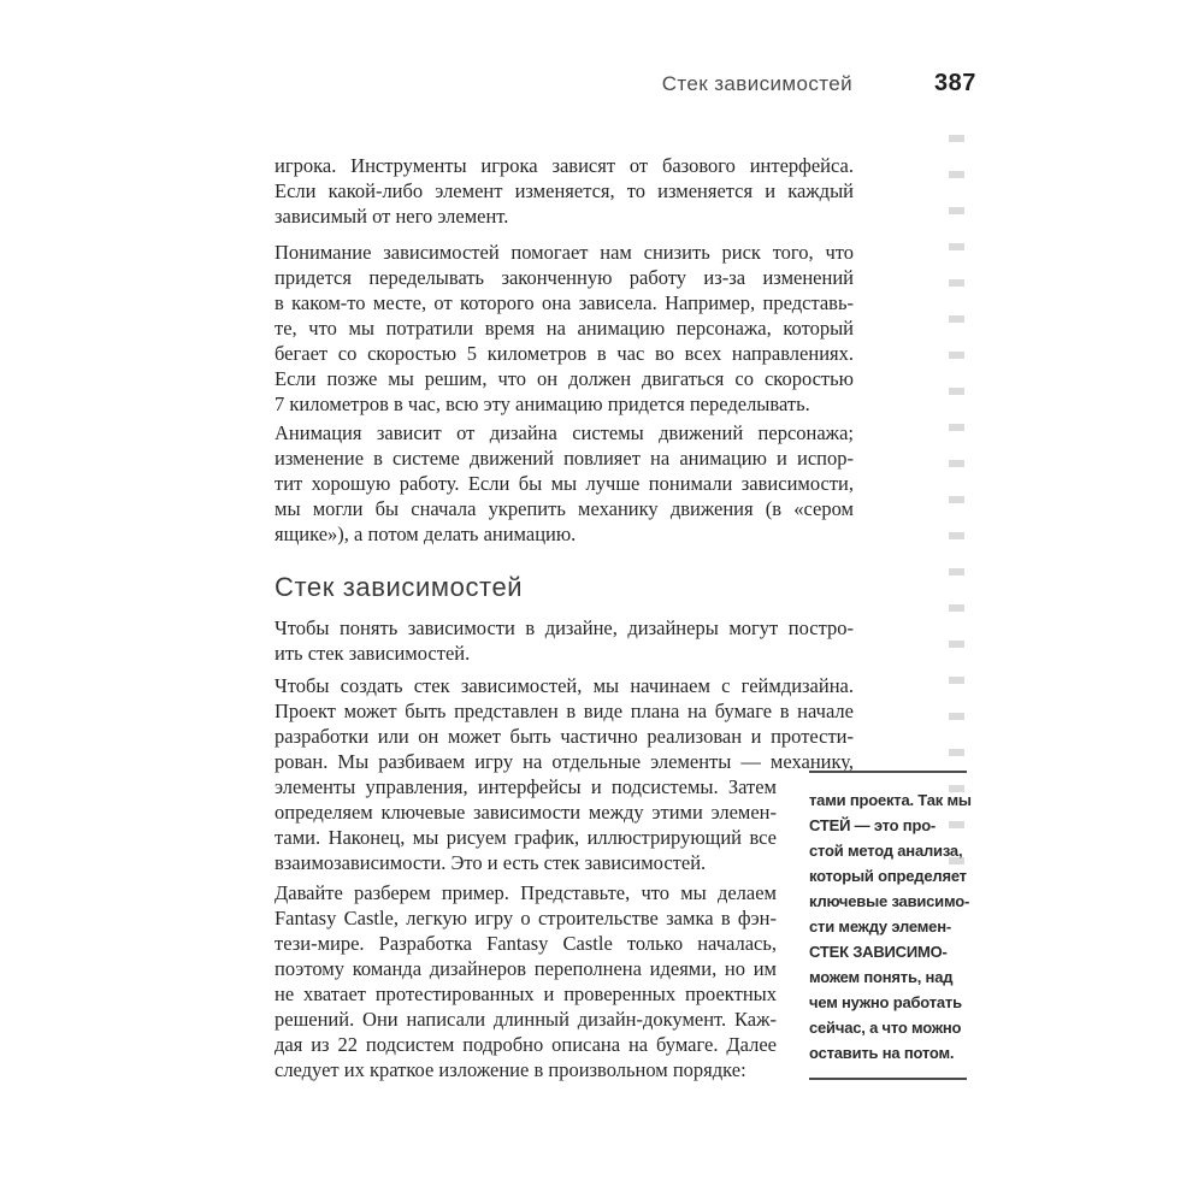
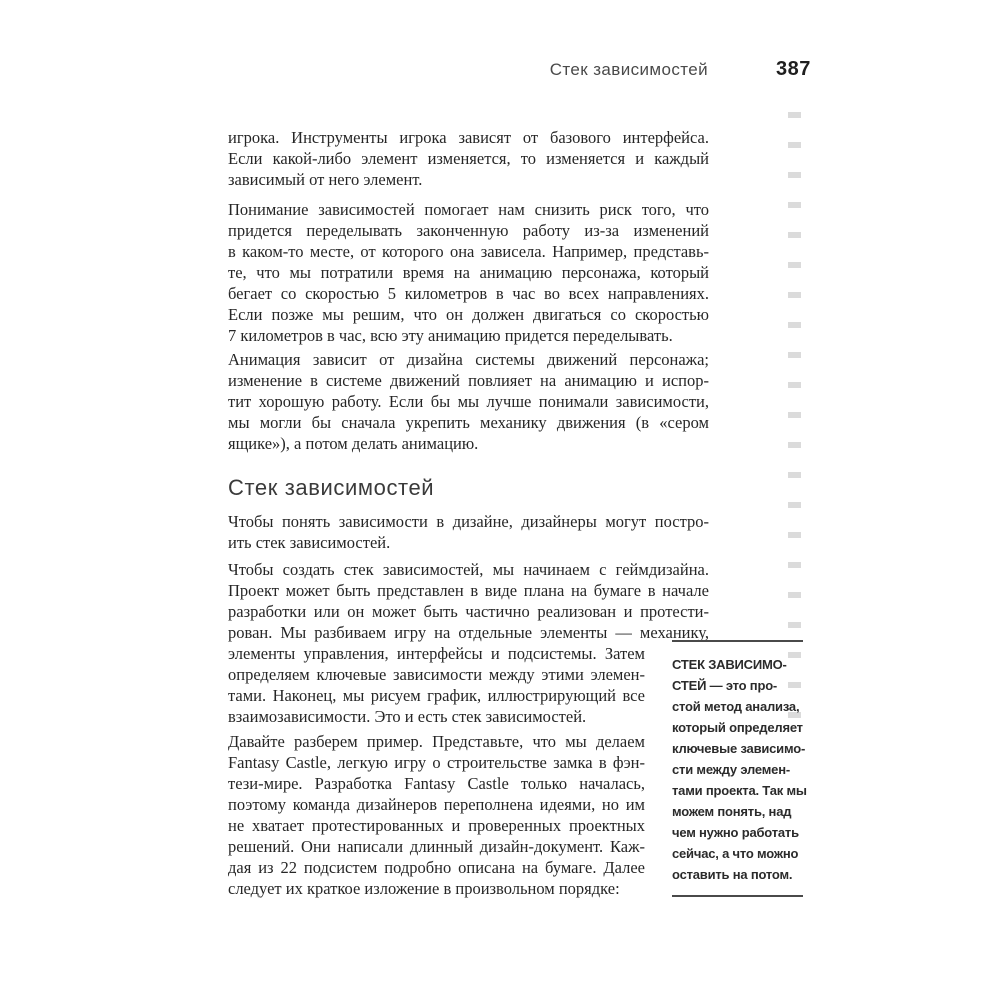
  Стек зависимостей
  387
  игрока. Инструменты игрока зависят от базового интерфейса.
  Если какой-либо элемент изменяется, то изменяется и каждый
  зависимый от него элемент.
  Понимание зависимостей помогает нам снизить риск того, что
  придется переделывать законченную работу из-за изменений
  в каком-то месте, от которого она зависела. Например, представь-
  те, что мы потратили время на анимацию персонажа, который
  бегает со скоростью 5 километров в час во всех направлениях.
  Если позже мы решим, что он должен двигаться со скоростью
  7 километров в час, всю эту анимацию придется переделывать.
  Анимация зависит от дизайна системы движений персонажа;
  изменение в системе движений повлияет на анимацию и испор-
  тит хорошую работу. Если бы мы лучше понимали зависимости,
  мы могли бы сначала укрепить механику движения (в «сером
  ящике»), а потом делать анимацию.
  Стек зависимостей
  Чтобы понять зависимости в дизайне, дизайнеры могут постро-
  ить стек зависимостей.
  Чтобы создать стек зависимостей, мы начинаем с геймдизайна.
  Проект может быть представлен в виде плана на бумаге в начале
  разработки или он может быть частично реализован и протести-
  рован. Мы разбиваем игру на отдельные элементы — механику,
  элементы управления, интерфейсы и подсистемы. Затем
  определяем ключевые зависимости между этими элемен-
  тами. Наконец, мы рисуем график, иллюстрирующий все
  взаимозависимости. Это и есть стек зависимостей.
  Давайте разберем пример. Представьте, что мы делаем
  Fantasy Castle, легкую игру о строительстве замка в фэн-
  тези-мире. Разработка Fantasy Castle только началась,
  поэтому команда дизайнеров переполнена идеями, но им
  не хватает протестированных и проверенных проектных
  решений. Они написали длинный дизайн-документ. Каж-
  дая из 22 подсистем подробно описана на бумаге. Далее
  следует их краткое изложение в произвольном порядке:
- тами проекта. Так мы
+ СТЕК ЗАВИСИМО-
  СТЕЙ — это про-
  стой метод анализа,
  который определяет
  ключевые зависимо-
  сти между элемен-
- СТЕК ЗАВИСИМО-
+ тами проекта. Так мы
  можем понять, над
  чем нужно работать
  сейчас, а что можно
  оставить на потом.
